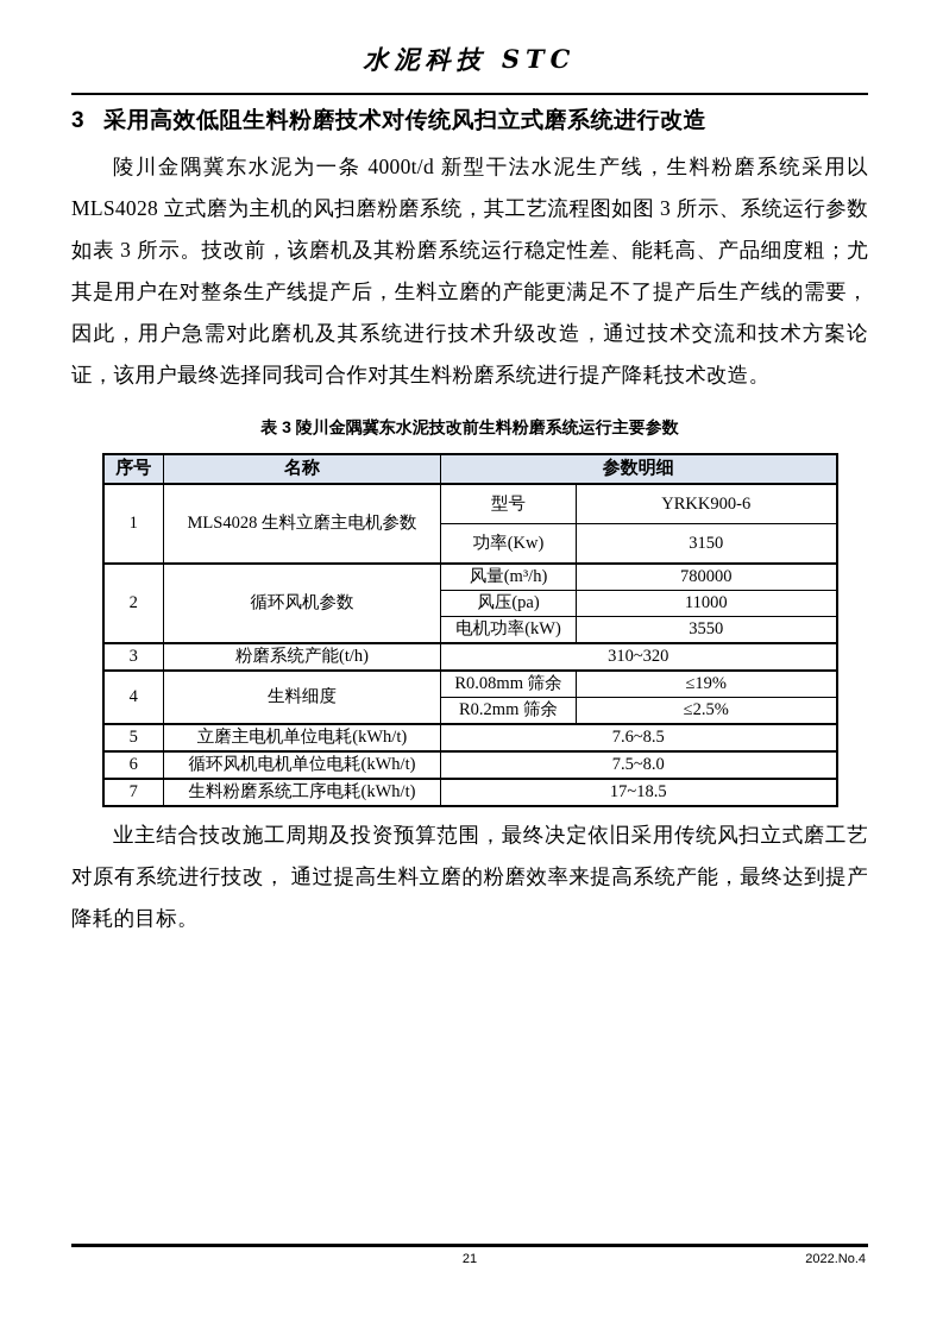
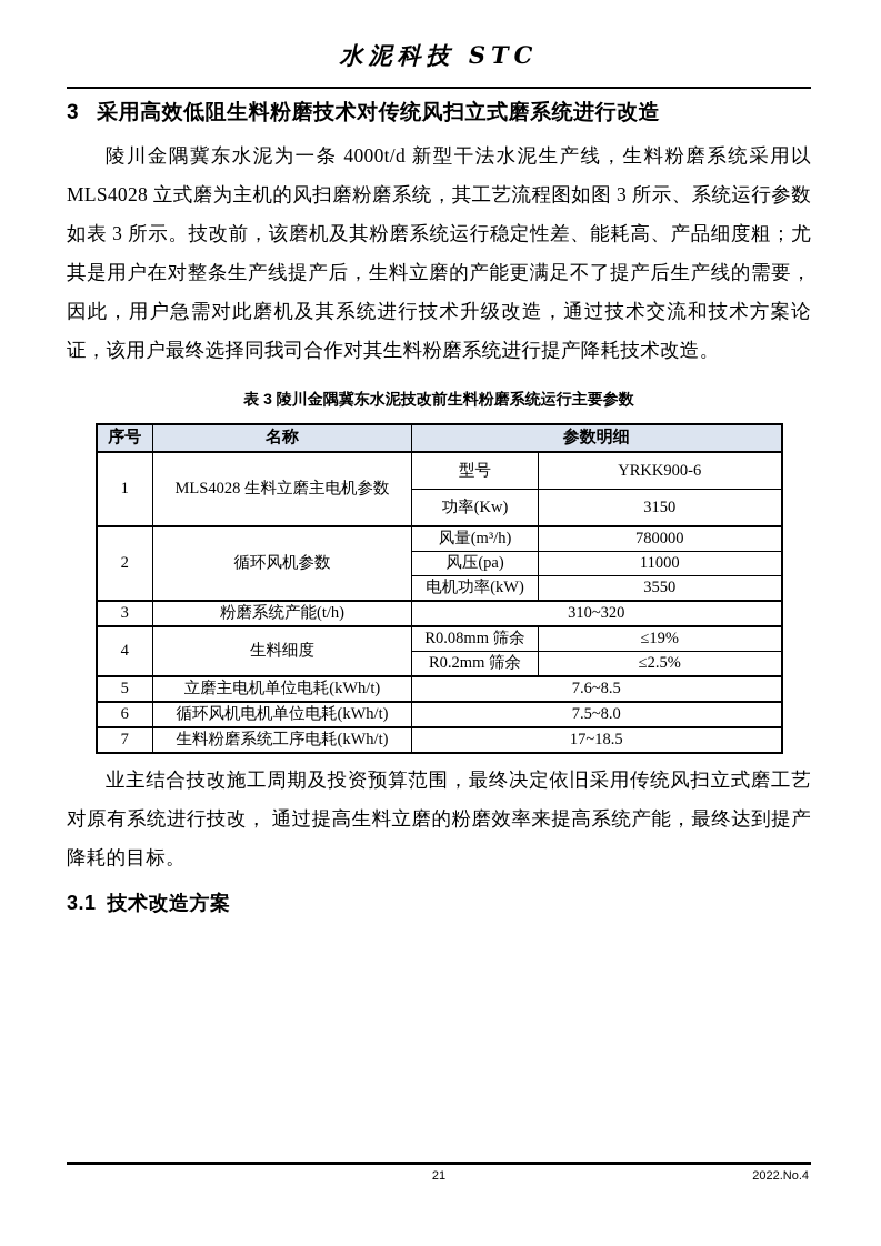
  水泥科技 STC
  3 采用高效低阻生料粉磨技术对传统风扫立式磨系统进行改造
  陵川金隅冀东水泥为一条 4000t/d 新型干法水泥生产线，生料粉磨系统采用以 MLS4028 立式磨为主机的风扫磨粉磨系统，其工艺流程图如图 3 所示、系统运行参数如表 3 所示。技改前，该磨机及其粉磨系统运行稳定性差、能耗高、产品细度粗；尤其是用户在对整条生产线提产后，生料立磨的产能更满足不了提产后生产线的需要，因此，用户急需对此磨机及其系统进行技术升级改造，通过技术交流和技术方案论证，该用户最终选择同我司合作对其生料粉磨系统进行提产降耗技术改造。
  表 3 陵川金隅冀东水泥技改前生料粉磨系统运行主要参数
  序号	名称	参数明细
  1	MLS4028 生料立磨主电机参数	型号	YRKK900-6
  功率(Kw)	3150
  2	循环风机参数	风量(m³/h)	780000
  风压(pa)	11000
  电机功率(kW)	3550
  3	粉磨系统产能(t/h)	310~320
  4	生料细度	R0.08mm 筛余	≤19%
  R0.2mm 筛余	≤2.5%
  5	立磨主电机单位电耗(kWh/t)	7.6~8.5
  6	循环风机电机单位电耗(kWh/t)	7.5~8.0
  7	生料粉磨系统工序电耗(kWh/t)	17~18.5
  业主结合技改施工周期及投资预算范围，最终决定依旧采用传统风扫立式磨工艺对原有系统进行技改， 通过提高生料立磨的粉磨效率来提高系统产能，最终达到提产降耗的目标。
+ 3.1 技术改造方案
  21
  2022.No.4
